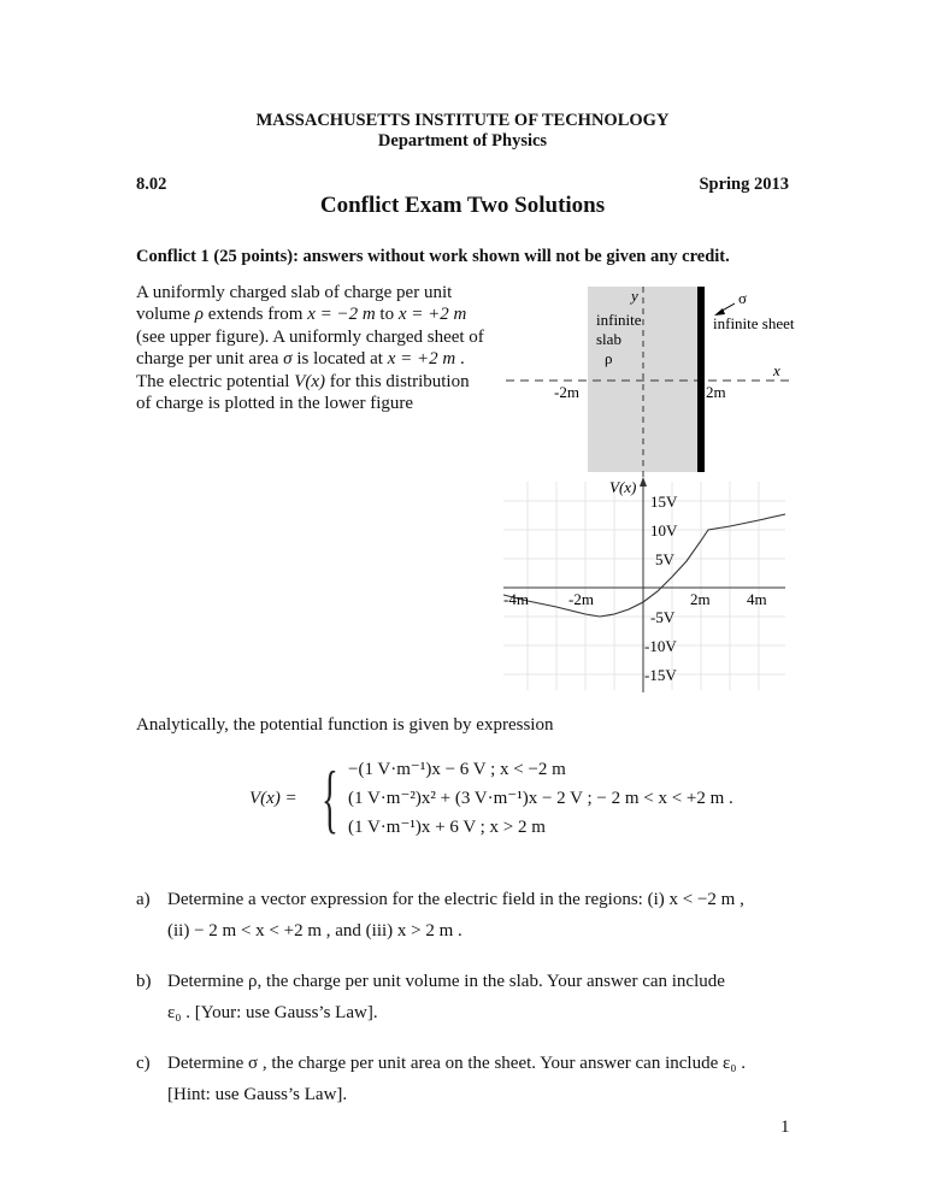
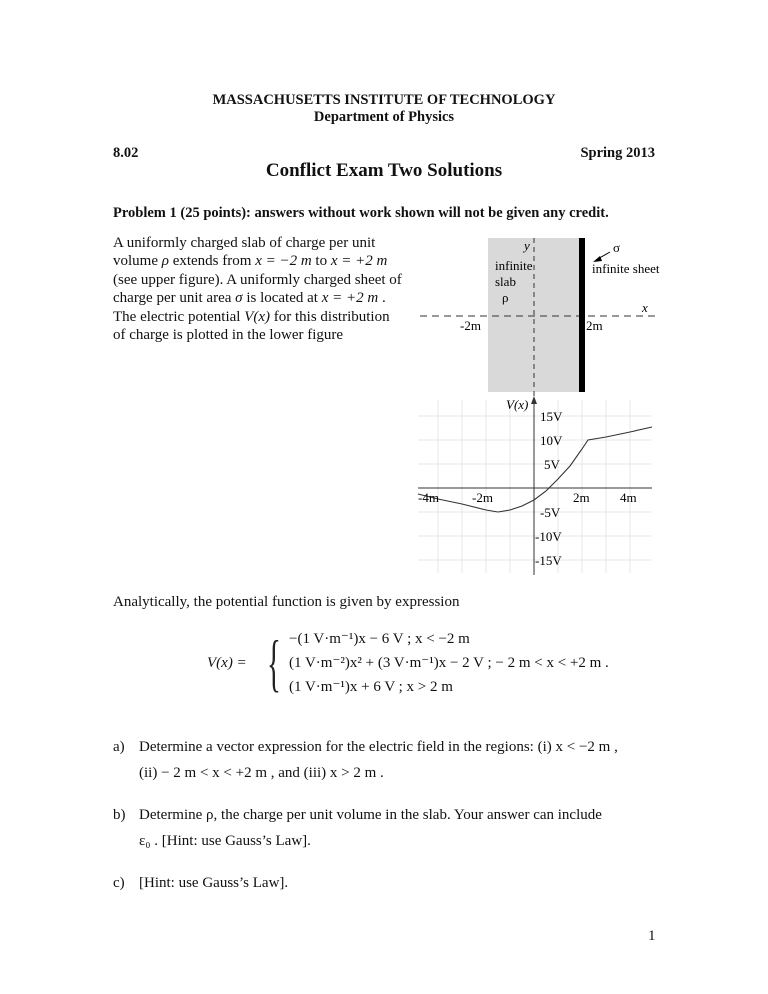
  MASSACHUSETTS INSTITUTE OF TECHNOLOGY
  Department of Physics
  8.02
  Spring 2013
  Conflict Exam Two Solutions
- Conflict 1 (25 points): answers without work shown will not be given any credit.
+ Problem 1 (25 points): answers without work shown will not be given any credit.
  A uniformly charged slab of charge per unit volume ρ extends from x = −2 m to x = +2 m (see upper figure). A uniformly charged sheet of charge per unit area σ is located at x = +2 m . The electric potential V(x) for this distribution of charge is plotted in the lower figure
  y
  x
  infinite
  slab
  ρ
  σ
  infinite sheet
  -2m
  2m
  V(x)
  15V
  10V
  5V
  -5V
  -10V
  -15V
  -4m
  -2m
  2m
  4m
  Analytically, the potential function is given by expression
  V(x) =
  {
  −(1 V·m⁻¹)x − 6 V ; x < −2 m
  (1 V·m⁻²)x² + (3 V·m⁻¹)x − 2 V ; − 2 m < x < +2 m .
  (1 V·m⁻¹)x + 6 V ; x > 2 m
  a)
  Determine a vector expression for the electric field in the regions: (i) x < −2 m ,
  (ii) − 2 m < x < +2 m , and (iii) x > 2 m .
  b)
  Determine ρ, the charge per unit volume in the slab. Your answer can include
- ε₀ . [Your: use Gauss’s Law].
+ ε₀ . [Hint: use Gauss’s Law].
  c)
- Determine σ , the charge per unit area on the sheet. Your answer can include ε₀ .
  [Hint: use Gauss’s Law].
  1
